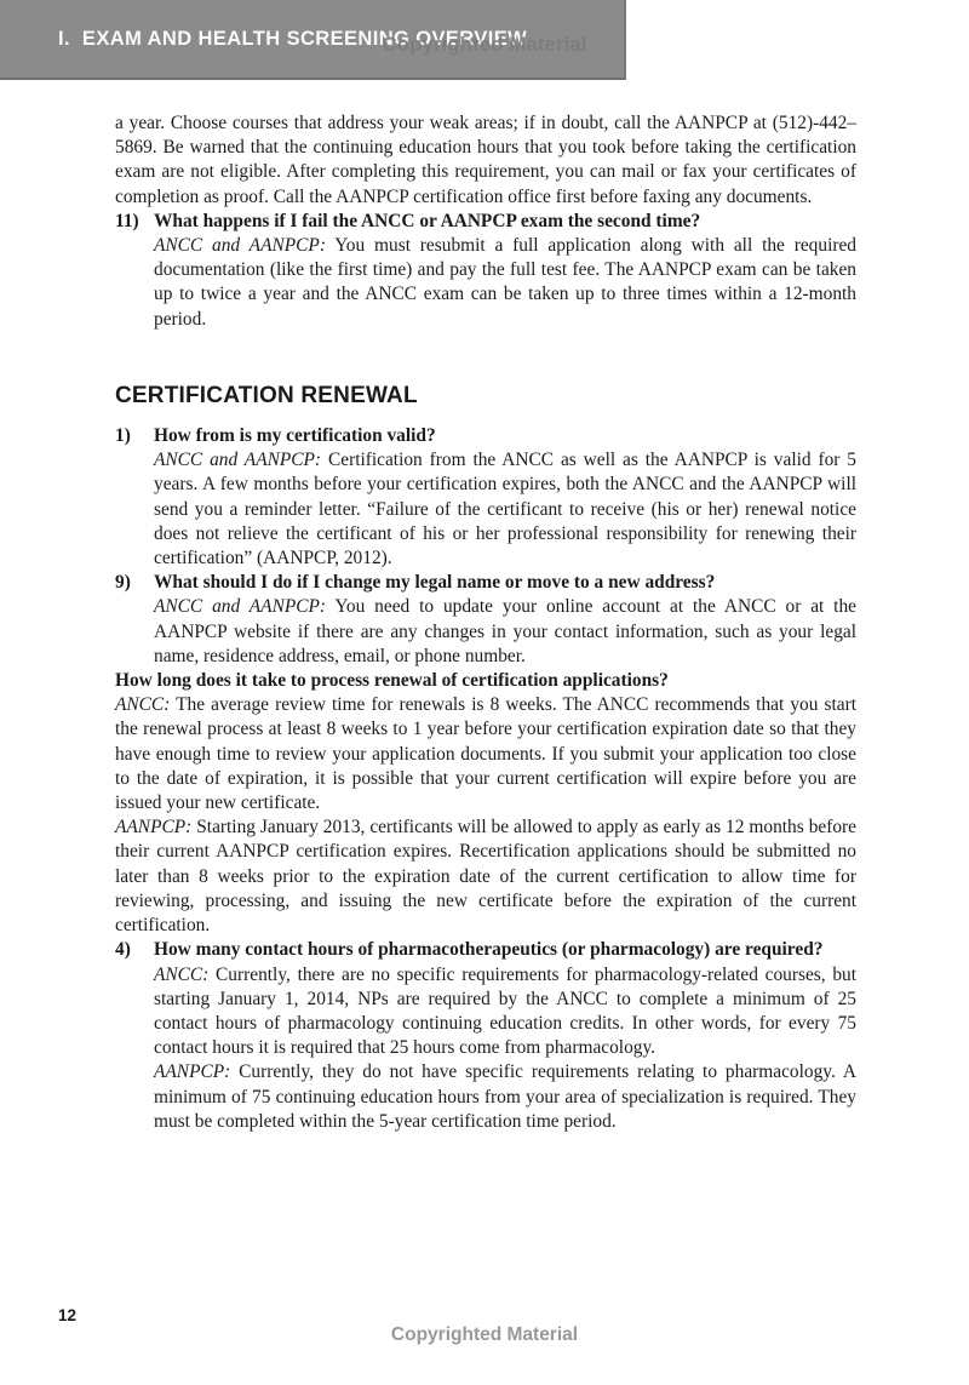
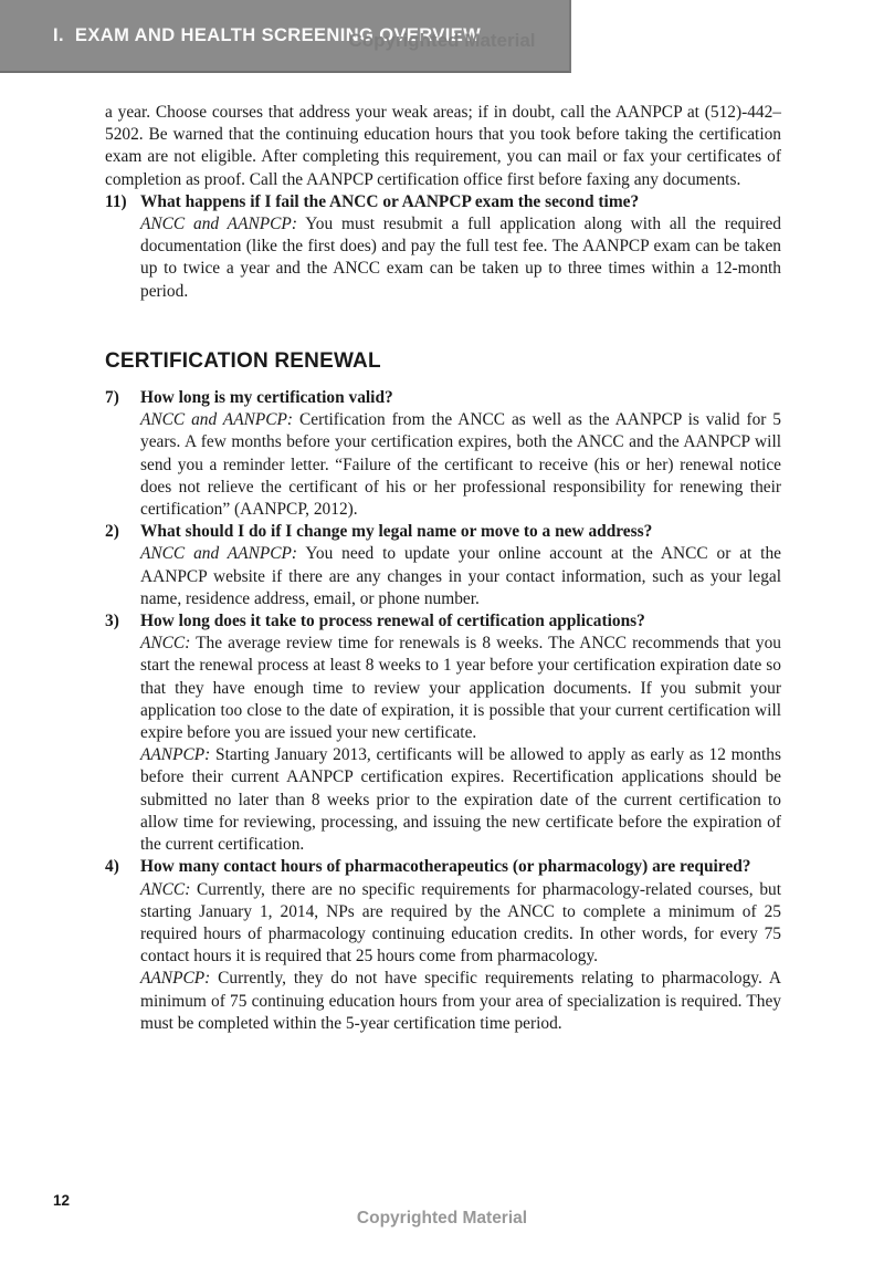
  I. EXAM AND HEALTH SCREENING OVERVIEW
  Copyrighted Material
- a year. Choose courses that address your weak areas; if in doubt, call the AANPCP at (512)-442–5869. Be warned that the continuing education hours that you took before taking the certification exam are not eligible. After completing this requirement, you can mail or fax your certificates of completion as proof. Call the AANPCP certification office first before faxing any documents.
+ a year. Choose courses that address your weak areas; if in doubt, call the AANPCP at (512)-442–5202. Be warned that the continuing education hours that you took before taking the certification exam are not eligible. After completing this requirement, you can mail or fax your certificates of completion as proof. Call the AANPCP certification office first before faxing any documents.
  11)
  What happens if I fail the ANCC or AANPCP exam the second time?
- ANCC and AANPCP: You must resubmit a full application along with all the required documentation (like the first time) and pay the full test fee. The AANPCP exam can be taken up to twice a year and the ANCC exam can be taken up to three times within a 12-month period.
+ ANCC and AANPCP: You must resubmit a full application along with all the required documentation (like the first does) and pay the full test fee. The AANPCP exam can be taken up to twice a year and the ANCC exam can be taken up to three times within a 12-month period.
  CERTIFICATION RENEWAL
- 1)
+ 7)
- How from is my certification valid?
+ How long is my certification valid?
  ANCC and AANPCP: Certification from the ANCC as well as the AANPCP is valid for 5 years. A few months before your certification expires, both the ANCC and the AANPCP will send you a reminder letter. “Failure of the certificant to receive (his or her) renewal notice does not relieve the certificant of his or her professional responsibility for renewing their certification” (AANPCP, 2012).
- 9)
+ 2)
  What should I do if I change my legal name or move to a new address?
  ANCC and AANPCP: You need to update your online account at the ANCC or at the AANPCP website if there are any changes in your contact information, such as your legal name, residence address, email, or phone number.
+ 3)
  How long does it take to process renewal of certification applications?
  ANCC: The average review time for renewals is 8 weeks. The ANCC recommends that you start the renewal process at least 8 weeks to 1 year before your certification expiration date so that they have enough time to review your application documents. If you submit your application too close to the date of expiration, it is possible that your current certification will expire before you are issued your new certificate.
  AANPCP: Starting January 2013, certificants will be allowed to apply as early as 12 months before their current AANPCP certification expires. Recertification applications should be submitted no later than 8 weeks prior to the expiration date of the current certification to allow time for reviewing, processing, and issuing the new certificate before the expiration of the current certification.
  4)
  How many contact hours of pharmacotherapeutics (or pharmacology) are required?
- ANCC: Currently, there are no specific requirements for pharmacology-related courses, but starting January 1, 2014, NPs are required by the ANCC to complete a minimum of 25 contact hours of pharmacology continuing education credits. In other words, for every 75 contact hours it is required that 25 hours come from pharmacology.
+ ANCC: Currently, there are no specific requirements for pharmacology-related courses, but starting January 1, 2014, NPs are required by the ANCC to complete a minimum of 25 required hours of pharmacology continuing education credits. In other words, for every 75 contact hours it is required that 25 hours come from pharmacology.
  AANPCP: Currently, they do not have specific requirements relating to pharmacology. A minimum of 75 continuing education hours from your area of specialization is required. They must be completed within the 5-year certification time period.
  12
  Copyrighted Material
